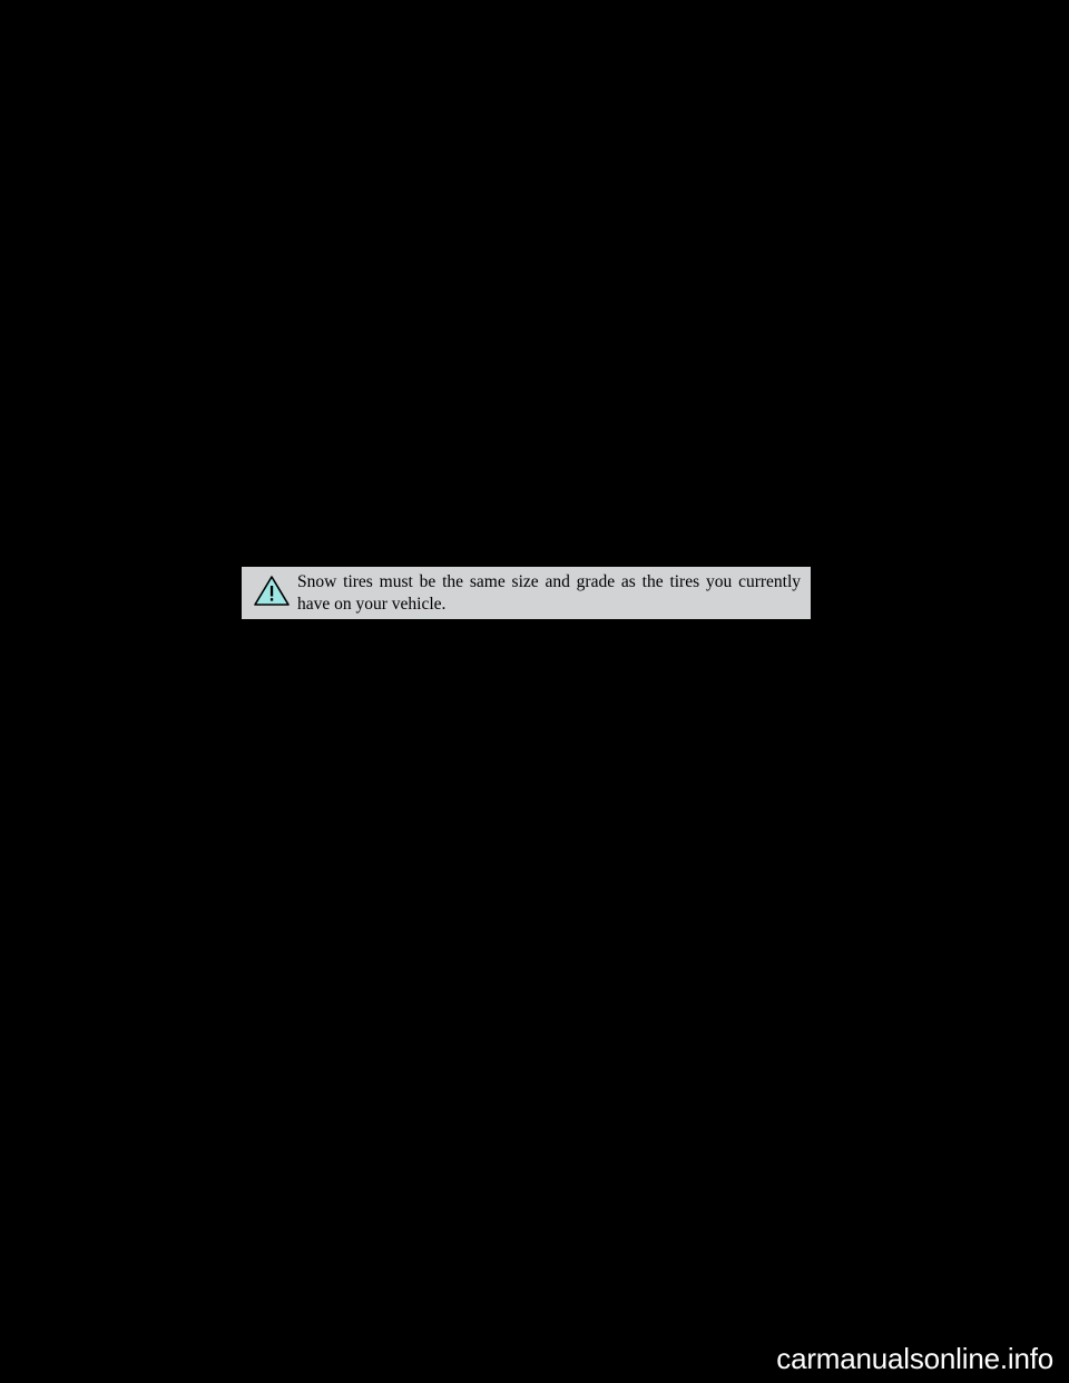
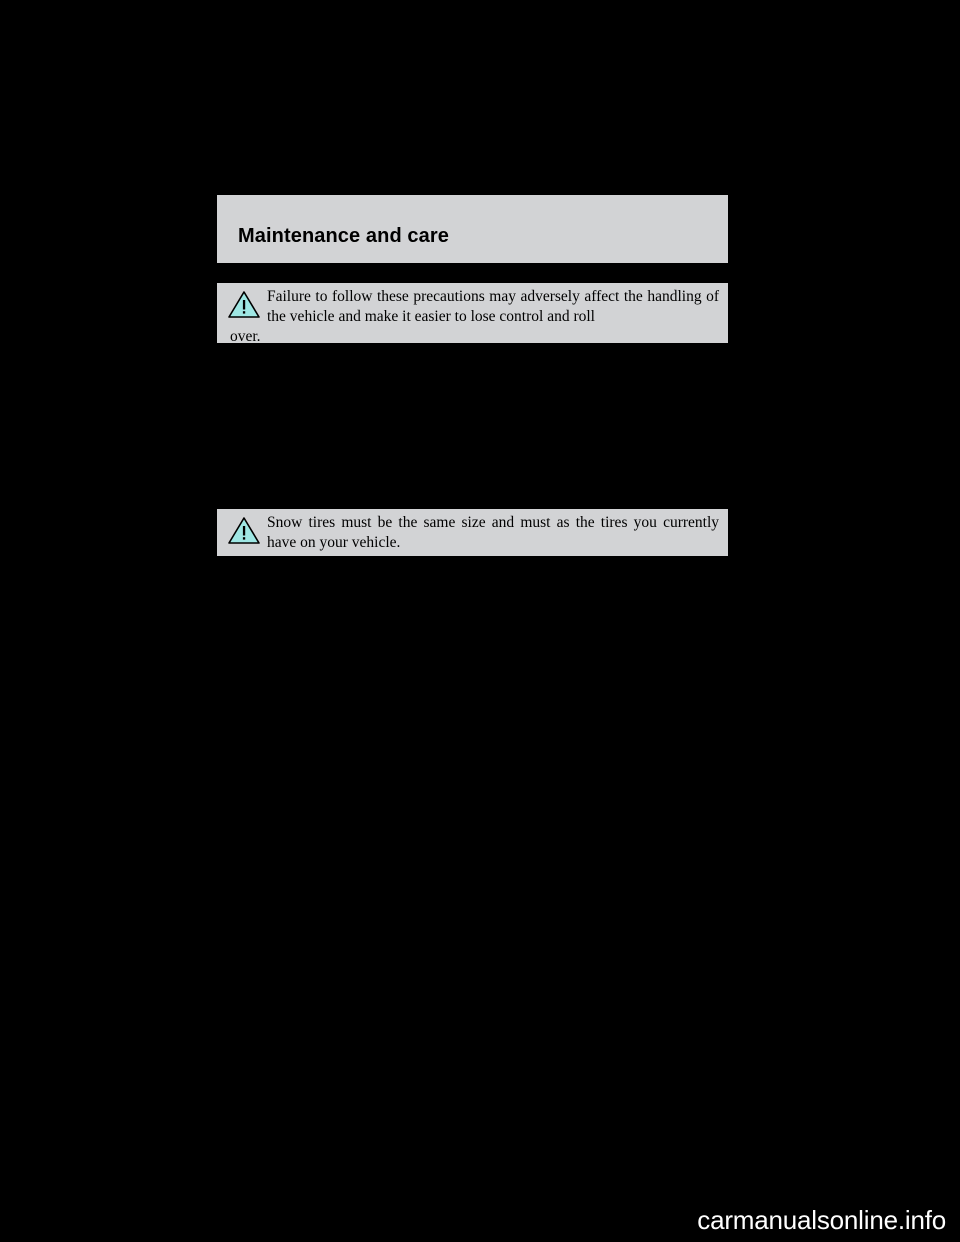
+ Maintenance and care
+ Failure to follow these precautions may adversely affect the handling of the vehicle and make it easier to lose control and roll
+ over.
- Snow tires must be the same size and grade as the tires you currently have on your vehicle.
+ Snow tires must be the same size and must as the tires you currently have on your vehicle.
  carmanualsonline.info
